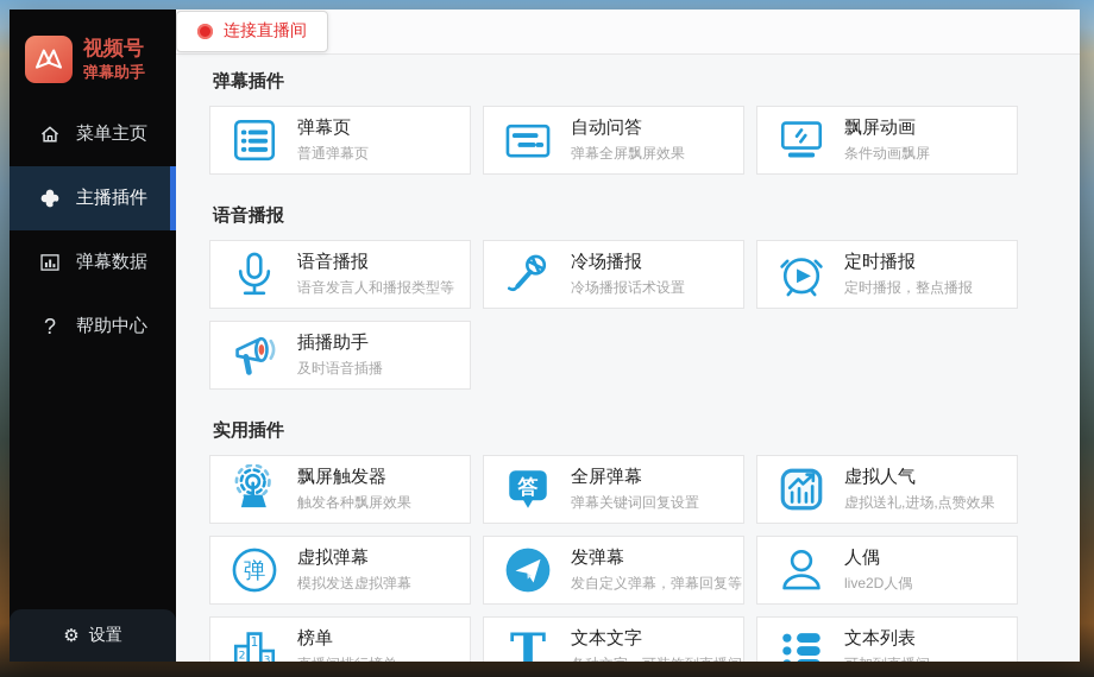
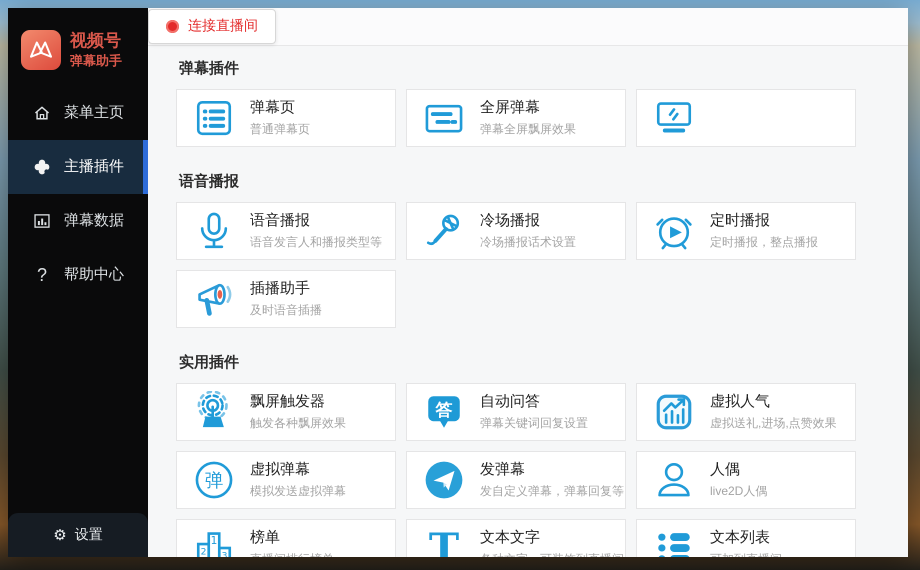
  视频号
  弹幕助手
  菜单主页
  主播插件
  弹幕数据
  ?
  帮助中心
  ⚙
  设置
  连接直播间
  弹幕插件
  弹幕页
  普通弹幕页
- 自动问答
+ 全屏弹幕
  弹幕全屏飘屏效果
- 飘屏动画
- 条件动画飘屏
  语音播报
  语音播报
  语音发言人和播报类型等
  冷场播报
  冷场播报话术设置
  定时播报
  定时播报，整点播报
  插播助手
  及时语音插播
  实用插件
  飘屏触发器
  触发各种飘屏效果
  答
- 全屏弹幕
+ 自动问答
  弹幕关键词回复设置
  虚拟人气
  虚拟送礼,进场,点赞效果
  弹
  虚拟弹幕
  模拟发送虚拟弹幕
  发弹幕
  发自定义弹幕，弹幕回复等
  人偶
  live2D人偶
  1
  2
  3
  榜单
  T
  文本文字
  文本列表
